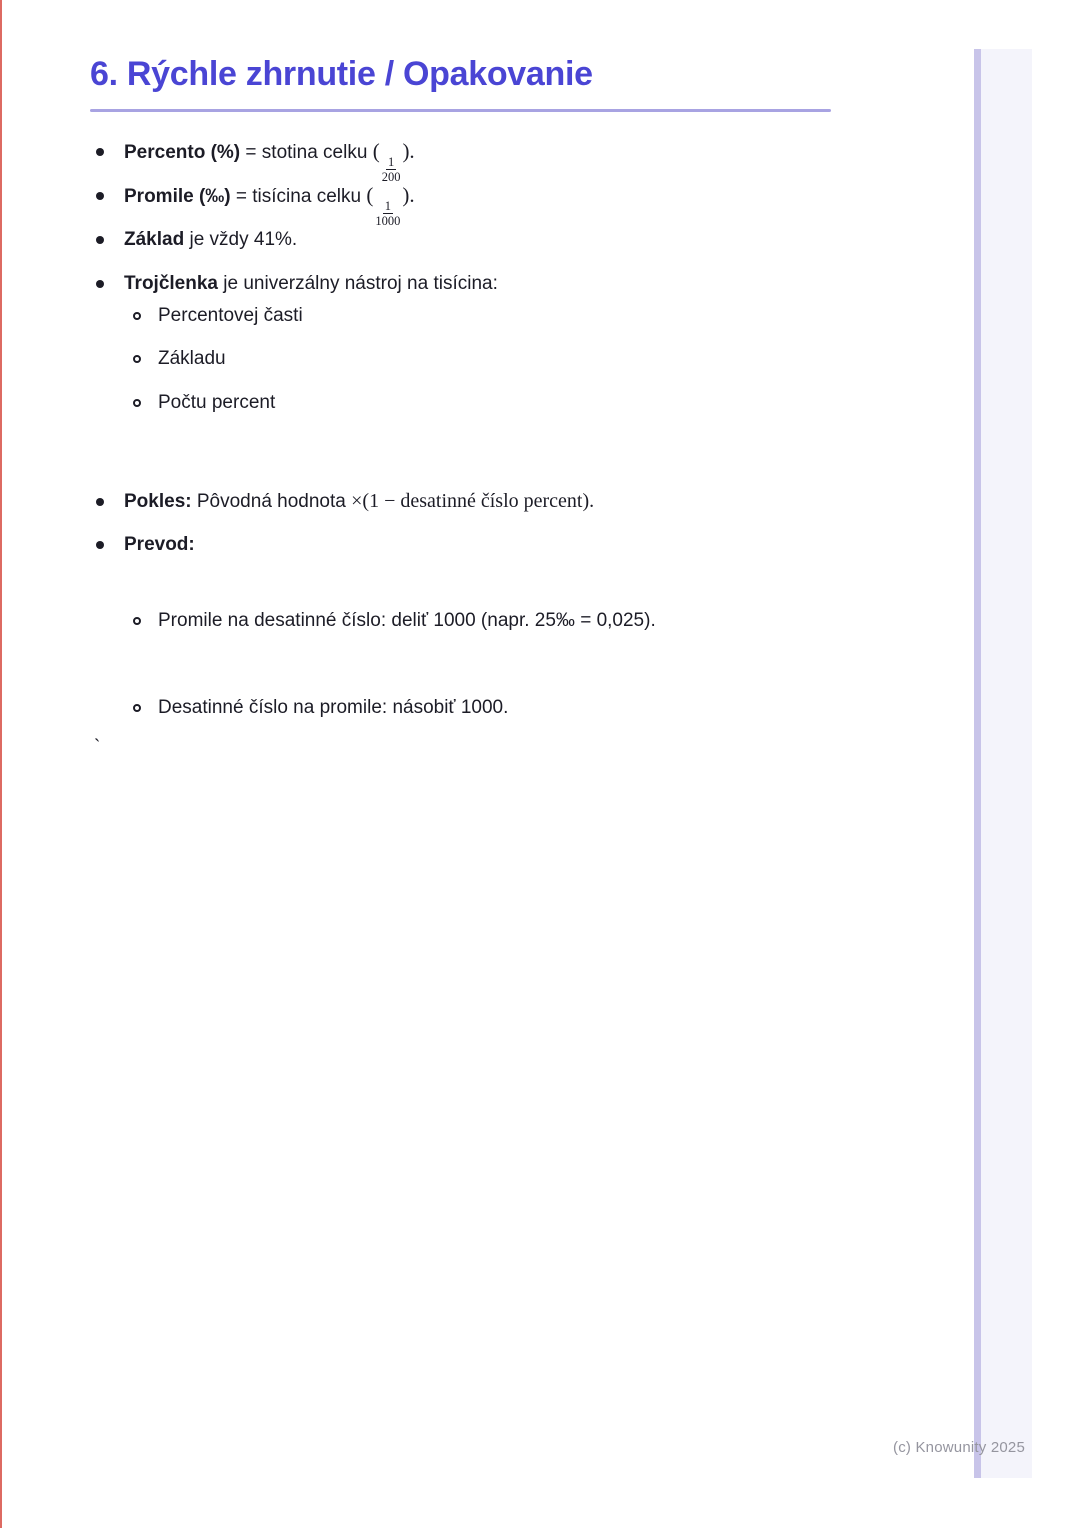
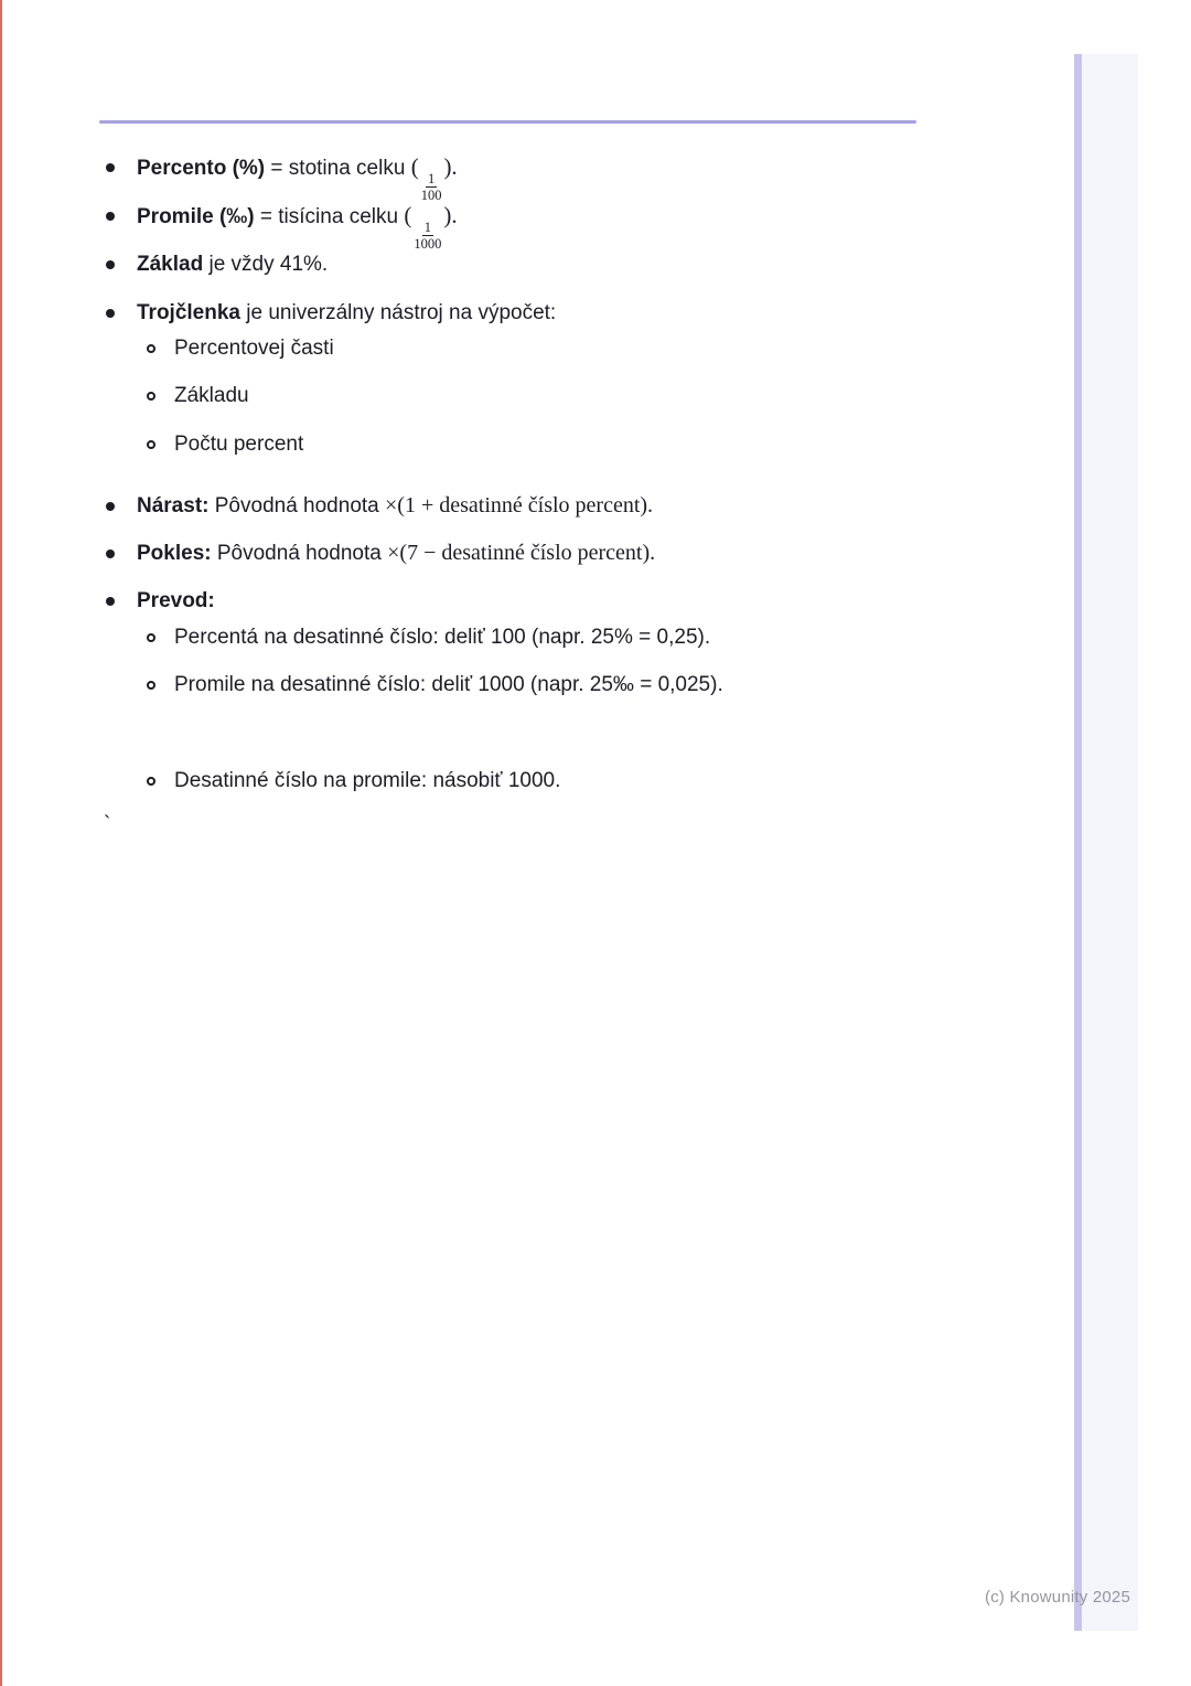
- 6. Rýchle zhrnutie / Opakovanie
  Percento (%) = stotina celku (
  1
- 200
+ 100
  ).
  Promile (‰) = tisícina celku (
  1
  1000
  ).
  Základ je vždy 41%.
- Trojčlenka je univerzálny nástroj na tisícina:
+ Trojčlenka je univerzálny nástroj na výpočet:
  Percentovej časti
  Základu
  Počtu percent
+ Nárast: Pôvodná hodnota ×(1 + desatinné číslo percent).
- Pokles: Pôvodná hodnota ×(1 − desatinné číslo percent).
+ Pokles: Pôvodná hodnota ×(7 − desatinné číslo percent).
  Prevod:
+ Percentá na desatinné číslo: deliť 100 (napr. 25% = 0,25).
  Promile na desatinné číslo: deliť 1000 (napr. 25‰ = 0,025).
  Desatinné číslo na promile: násobiť 1000.
  `
  (c) Knowunity 2025
